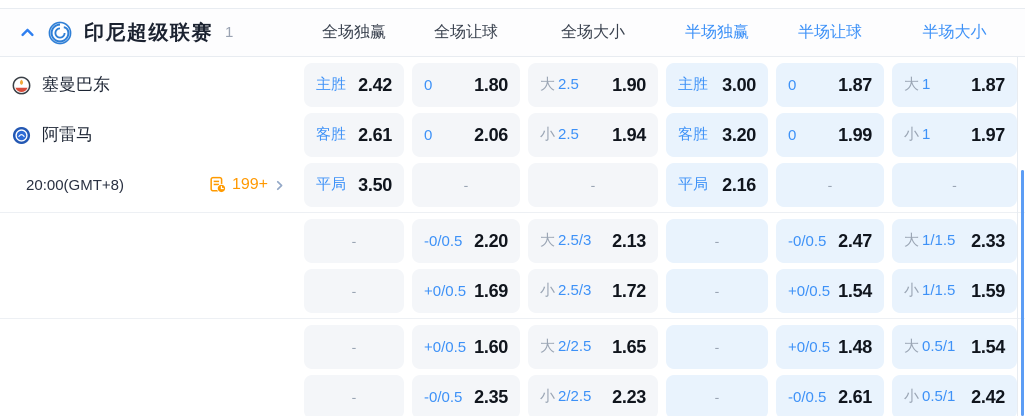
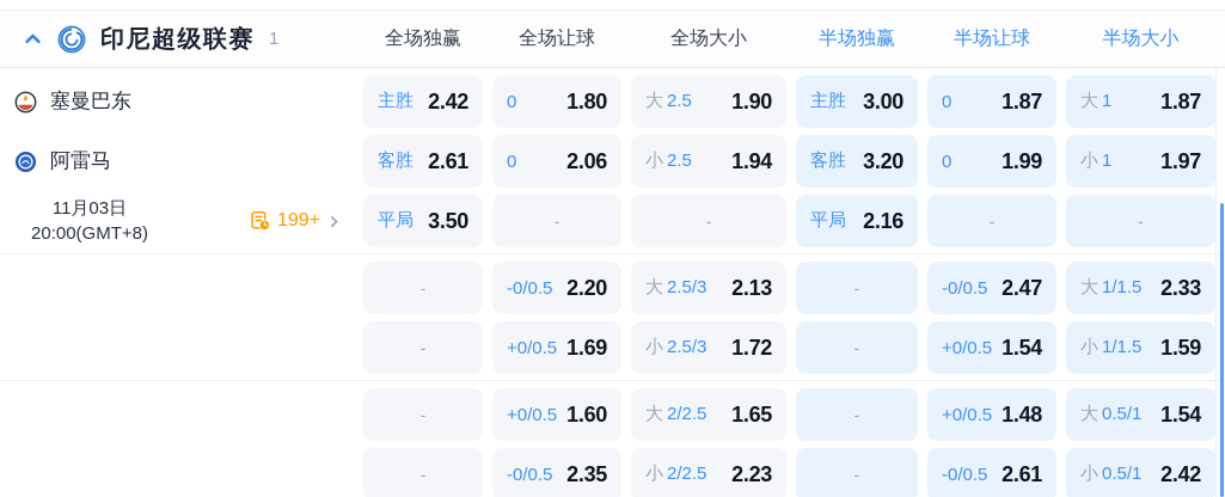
  印尼超级联赛
  1
  全场独赢
  全场让球
  全场大小
  半场独赢
  半场让球
  半场大小
  塞曼巴东
  主胜
  2.42
  0
  1.80
  大 2.5
  1.90
  主胜
  3.00
  0
  1.87
  大 1
  1.87
  阿雷马
  客胜
  2.61
  0
  2.06
  小 2.5
  1.94
  客胜
  3.20
  0
  1.99
  小 1
  1.97
+ 11月03日
  20:00(GMT+8)
  199+
  平局
  3.50
  -
  -
  平局
  2.16
  -
  -
  -
  -0/0.5
  2.20
  大 2.5/3
  2.13
  -
  -0/0.5
  2.47
  大 1/1.5
  2.33
  -
  +0/0.5
  1.69
  小 2.5/3
  1.72
  -
  +0/0.5
  1.54
  小 1/1.5
  1.59
  -
  +0/0.5
  1.60
  大 2/2.5
  1.65
  -
  +0/0.5
  1.48
  大 0.5/1
  1.54
  -
  -0/0.5
  2.35
  小 2/2.5
  2.23
  -
  -0/0.5
  2.61
  小 0.5/1
  2.42
